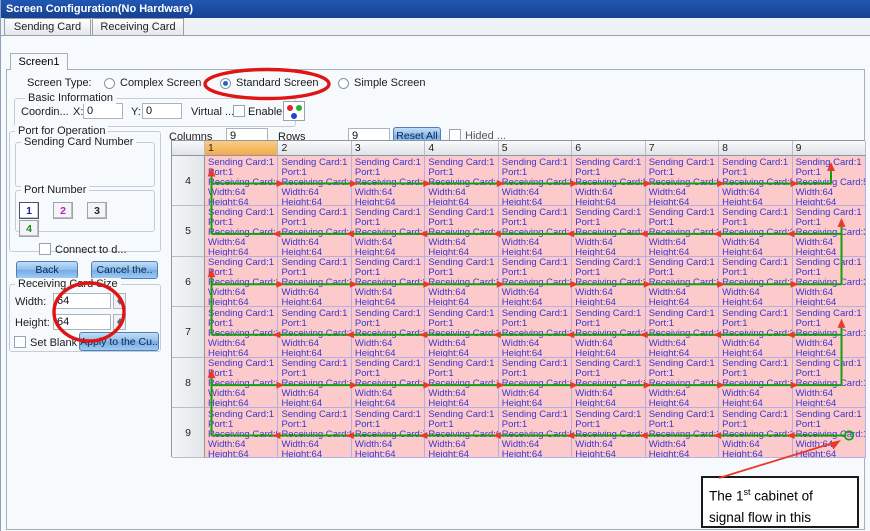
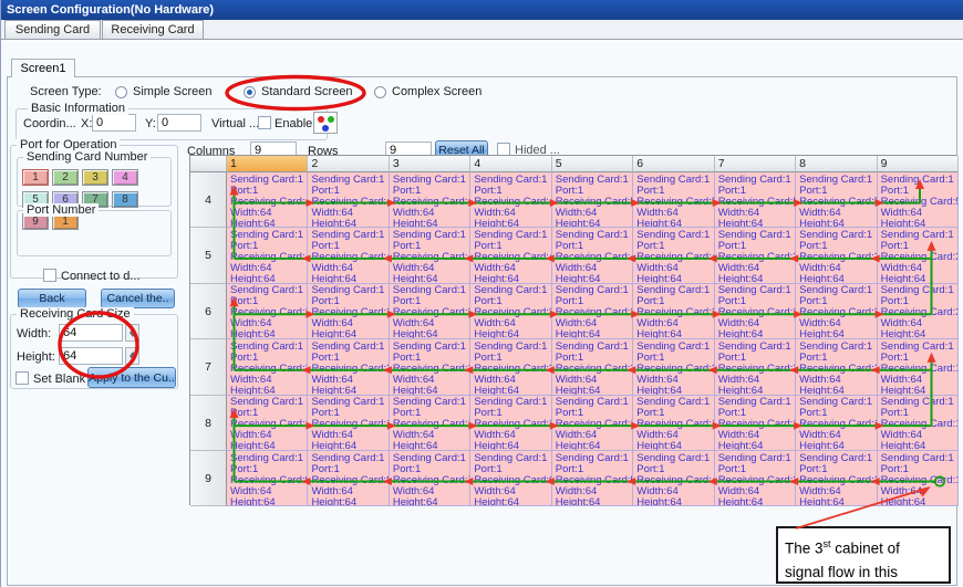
  Screen Configuration(No Hardware)
  Sending Card
  Receiving Card
  Screen1
  Screen Type:
- Complex Screen
+ Simple Screen
  Standard Screen
- Simple Screen
+ Complex Screen
  Basic Information
  Coordin...
  X:
  0
  Y:
  0
  Virtual ..
  Enable
  Columns
  9
  Rows
  9
  Reset All
  Hided ...
  Port for Operation
  Sending Card Number
+ 1 2 3 45 6 7 89 1
  Port Number
- 1 2 34
  Connect to d...
  Back
  Cancel the..
  Receiving Cize
  Width:
  64
  Height:
  64
  Set Blank
  ly to the Cu..
  1
  2
  3
  4
  5
  6
  7
  8
  9
  4
  5
  6
  7
  8
  9
  Sending Card:1
  ort:1
  eceiving Card:
  idth:64
  eight:64
  Sending Card:1
  Port:1
  Receiving Card:
  Width:64
  Height:64
  Sending Card:1
  Port:1
  Receiving Card:
  Width:64
  Height:64
  Sending Card:1
  Port:1
  Receiving Card:
  Width:64
  Height:64
  Sending Card:1
  Port:1
  Receiving Card:
  Width:64
  Height:64
  Sending Card:1
  Port:1
  Receiving Card:
  Width:64
  Height:64
  Sending Card:1
  Port:1
  Receiving Card:
  Width:64
  Height:64
  Sending Card:1
  Port:1
  Receiving Card:
  Width:64
  Height:64
  Sending Card:1
  Port:1
  Receiving Card:
  Width:64
  Height:64
  ending Card:1
  ort:1
  eceiving Card:
  Width:64
  Height:64
  Sending Card:1
  Port:1
  Receiving Card:
  Width:64
  Height:64
  Sending Card:1
  Port:1
  Receiving Card:
  Width:64
  Height:64
  Sending Card:1
  Port:1
  Receiving Card:
  Width:64
  Height:64
  Sending Card:1
  Port:1
  Receiving Card:
  Width:64
  Height:64
  Sending Card:1
  Port:1
  Receiving Card:
  Width:64
  Height:64
  Sending Card:1
  Port:1
  Receiving Card:
  Width:64
  Height:64
  Sending Card:1
  Port:1
  Receiving Card:
  Width:64
  Height:64
  Sending Card:1
  Port:1
  Receiving Card:
  Width:64
  Height:64
  Sending Card:1
  ort:1
  eceiving Card:
  idth:64
  eight:64
  Sending Card:1
  Port:1
  Receiving Card:
  Width:64
  Height:64
  Sending Card:1
  Port:1
  Receiving Card:
  Width:64
  Height:64
  Sending Card:1
  Port:1
  Receiving Card:
  Width:64
  Height:64
  Sending Card:1
  Port:1
  Receiving Card:
  Width:64
  Height:64
  Sending Card:1
  Port:1
  Receiving Card:
  Width:64
  Height:64
  Sending Card:1
  Port:1
  Receiving Card:
  Width:64
  Height:64
  Sending Card:1
  Port:1
  Receiving Card:
  Width:64
  Height:64
  Sending Card:1
  Port:1
  Receiving Card:
  Width:64
  Height:64
  ending Card:1
  ort:1
  eceiving Card:
  Width:64
  Height:64
  Sending Card:1
  Port:1
  Receiving Card:
  Width:64
  Height:64
  Sending Card:1
  Port:1
  Receiving Card:
  Width:64
  Height:64
  Sending Card:1
  Port:1
  Receiving Card:
  Width:64
  Height:64
  Sending Card:1
  Port:1
  Receiving Card:
  Width:64
  Height:64
  Sending Card:1
  Port:1
  Receiving Card:
  Width:64
  Height:64
  Sending Card:1
  Port:1
  Receiving Card:
  Width:64
  Height:64
  Sending Card:1
  Port:1
  Receiving Card:
  Width:64
  Height:64
  Sending Card:1
  Port:1
  Receiving Card:
  Width:64
  Height:64
  Sending Card:1
  ort:1
  eceiving Card:
  idth:64
  eight:64
  Sending Card:1
  Port:1
  Receiving Card:
  Width:64
  Height:64
  Sending Card:1
  Port:1
  Receiving Card:
  Width:64
  Height:64
  Sending Card:1
  Port:1
  Receiving Card:
  Width:64
  Height:64
  Sending Card:1
  Port:1
  Receiving Card:
  Width:64
  Height:64
  Sending Card:1
  Port:1
  Receiving Card:
  Width:64
  Height:64
  Sending Card:1
  Port:1
  Receiving Card:
  Width:64
  Height:64
  Sending Card:1
  Port:1
  Receiving Card:
  Width:64
  Height:64
  Sending Card:1
  Port:1
  Receiving Card:
  Width:64
  Height:64
  ending Card:1
  ort:1
  eceiving Card:
  Width:64
  Height:64
  Sending Card:1
  Port:1
  Receiving Card:
  Width:64
  Height:64
  Sending Card:1
  Port:1
  Receiving Card:
  Width:64
  Height:64
  Sending Card:1
  Port:1
  Receiving Card:
  Width:64
  Height:64
  Sending Card:1
  Port:1
  Receiving Card:
  Width:64
  Height:64
  Sending Card:1
  Port:1
  Receiving Card:
  Width:64
  Height:64
  Sending Card:1
  Port:1
  Receiving Card:
  Width:64
  Height:64
  Sending Card:1
  Port:1
  Receiving Card:
  Width:64
  Height:64
  Sending Card:1
  Port:1
  Receiving Cad:
  Width:6
  eight:64
- The 1st cabinet of signal flow in this
+ The 3st cabinet of signal flow in this
